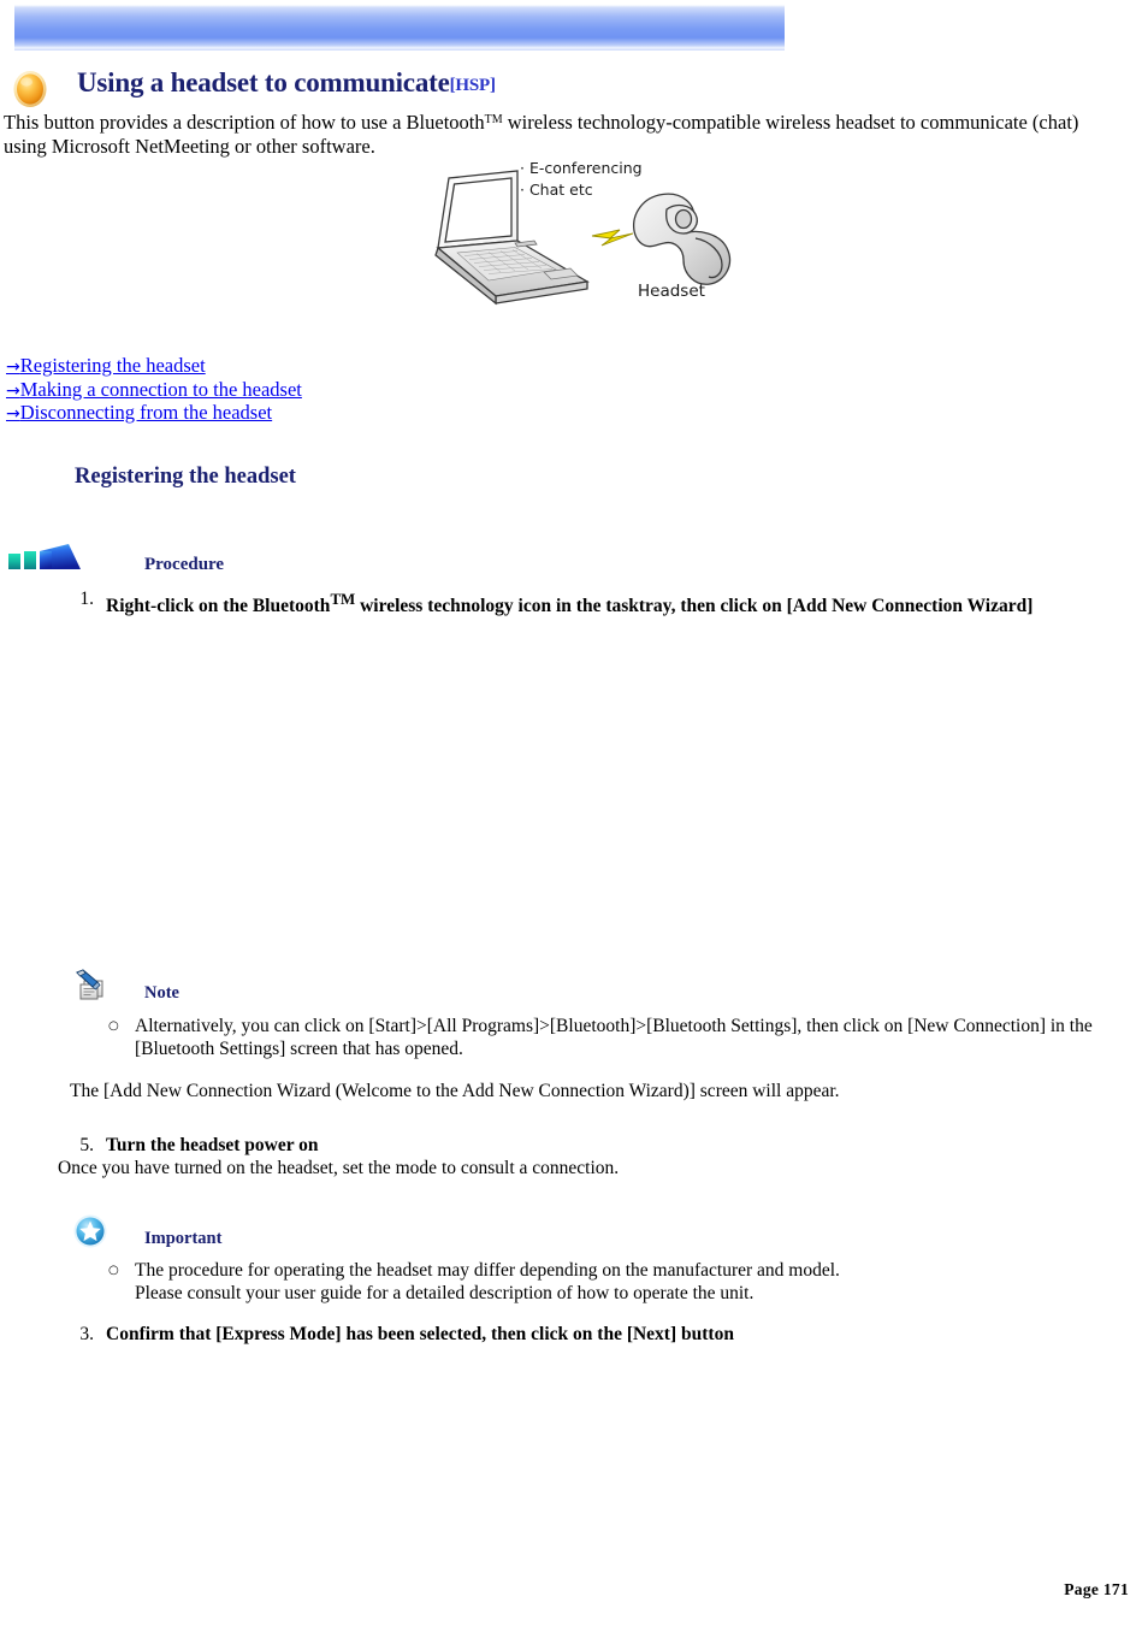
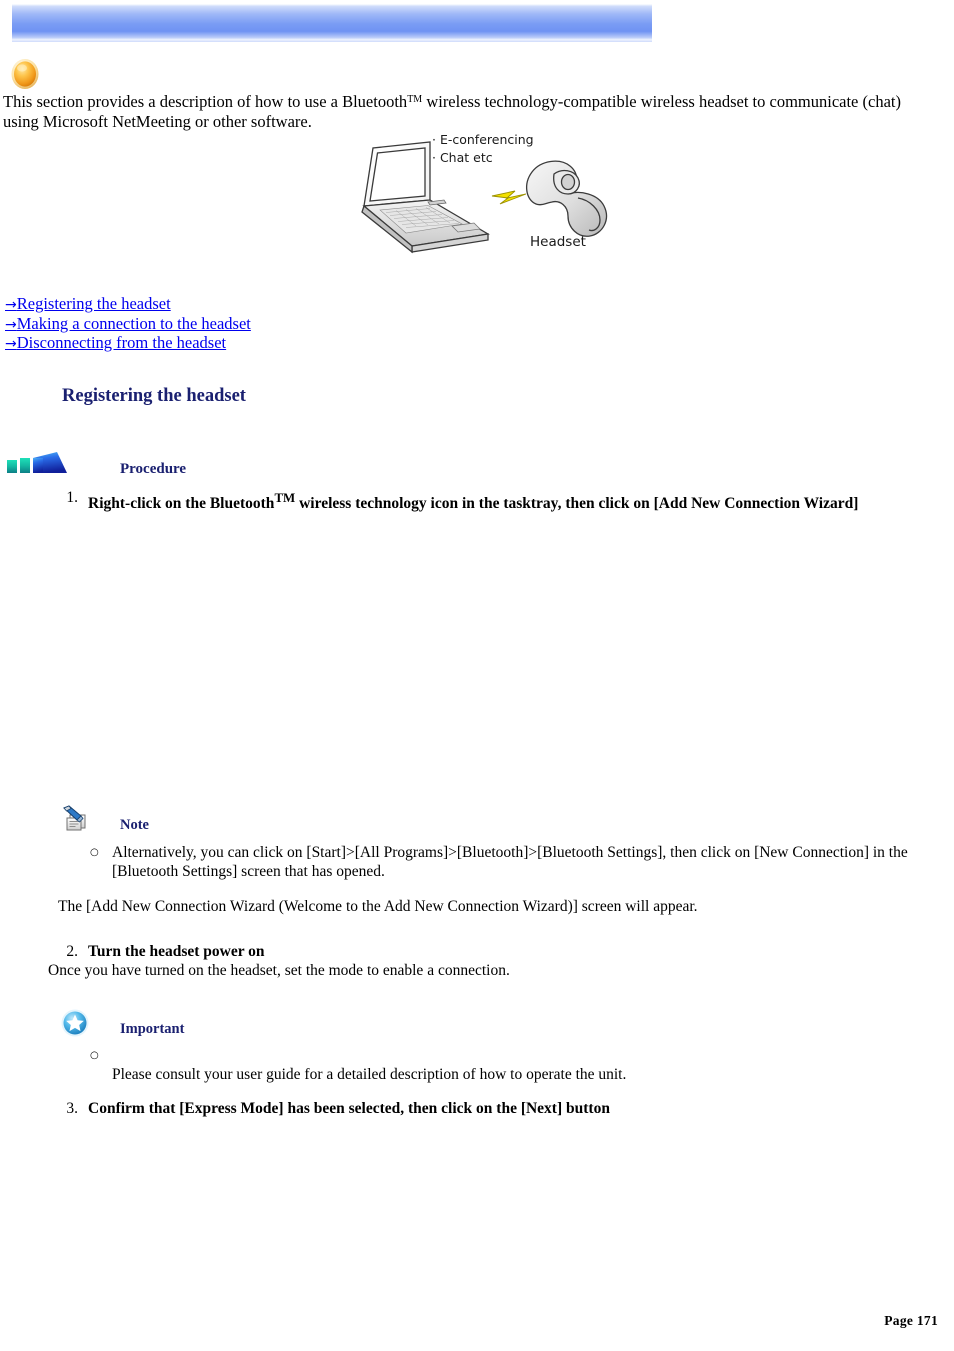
- Using a headset to communicate[HSP]
- This button provides a description of how to use a BluetoothTM wireless technology-compatible wireless headset to communicate (chat) using Microsoft NetMeeting or other software.
+ This section provides a description of how to use a BluetoothTM wireless technology-compatible wireless headset to communicate (chat) using Microsoft NetMeeting or other software.
  · E-conferencing
  · Chat etc
  Headset
  →Registering the headset
  →Making a connection to the headset
  →Disconnecting from the headset
  Registering the headset
  Procedure
  1.
  Right-click on the BluetoothTM wireless technology icon in the tasktray, then click on [Add New Connection Wizard]
  Note
  Alternatively, you can click on [Start]>[All Programs]>[Bluetooth]>[Bluetooth Settings], then click on [New Connection] in the [Bluetooth Settings] screen that has opened.
  The [Add New Connection Wizard (Welcome to the Add New Connection Wizard)] screen will appear.
- 5.
+ 2.
  Turn the headset power on
- Once you have turned on the headset, set the mode to consult a connection.
+ Once you have turned on the headset, set the mode to enable a connection.
  Important
- The procedure for operating the headset may differ depending on the manufacturer and model.
  Please consult your user guide for a detailed description of how to operate the unit.
  3.
  Confirm that [Express Mode] has been selected, then click on the [Next] button
  Page 171
